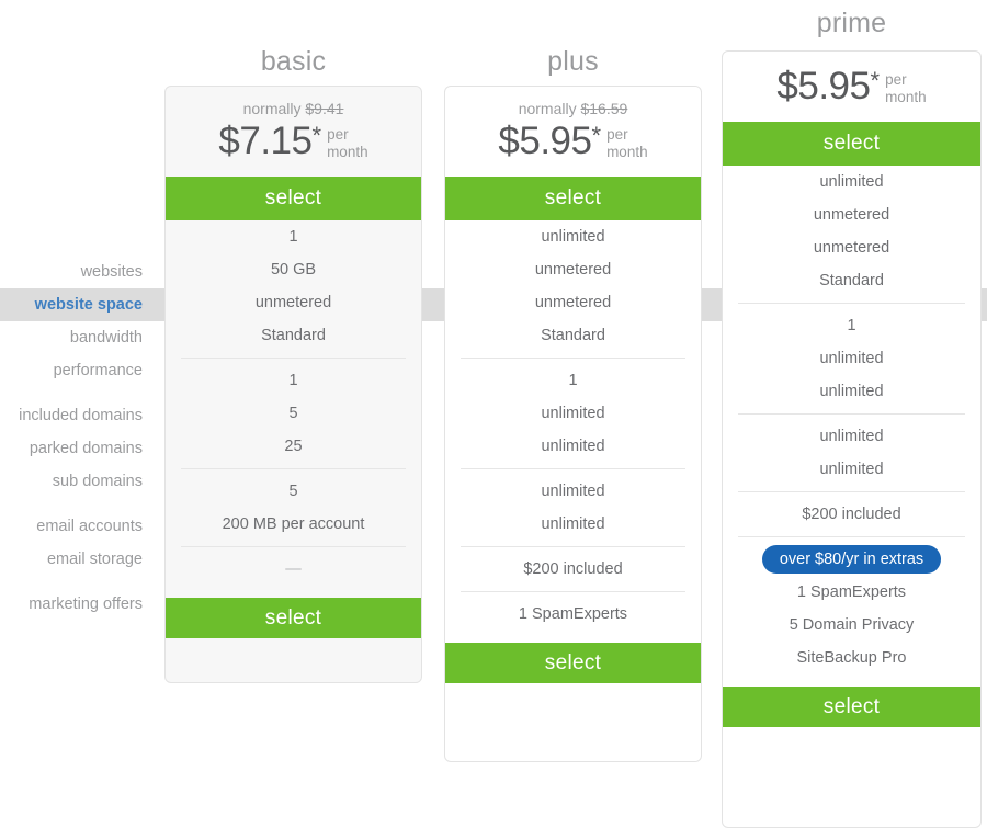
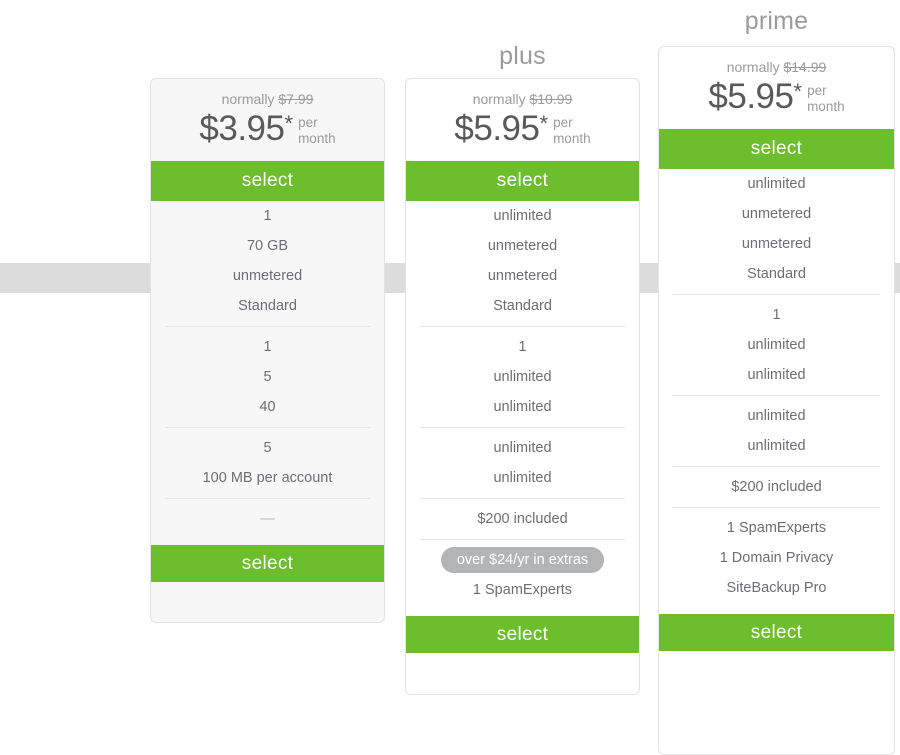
- basic
  plus
  prime
- normally $9.41
+ normally $7.99
- $7.15
+ $3.95
  *
  per
  month
  select
  1
- 50 GB
+ 70 GB
  unmetered
  Standard
  1
  5
- 25
+ 40
  5
- 200 MB per account
+ 100 MB per account
  —
  select
- normally $16.59
+ normally $10.99
  $5.95
  *
  per
  month
  select
  unlimited
  unmetered
  unmetered
  Standard
  1
  unlimited
  unlimited
  unlimited
  unlimited
  $200 included
+ over $24/yr in extras
  1 SpamExperts
  select
+ normally $14.99
  $5.95
  *
  per
  month
  select
  unlimited
  unmetered
  unmetered
  Standard
  1
  unlimited
  unlimited
  unlimited
  unlimited
  $200 included
- over $80/yr in extras
  1 SpamExperts
- 5 Domain Privacy
+ 1 Domain Privacy
  SiteBackup Pro
  select
- websites
- website space
- bandwidth
- performance
- included domains
- parked domains
- sub domains
- email accounts
- email storage
- marketing offers
